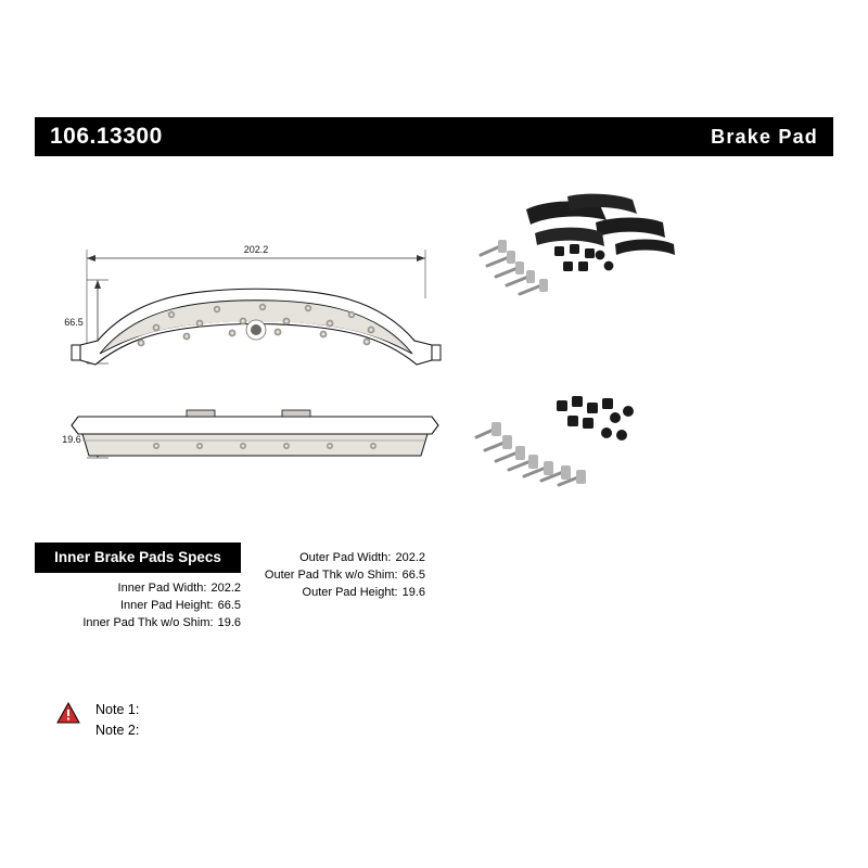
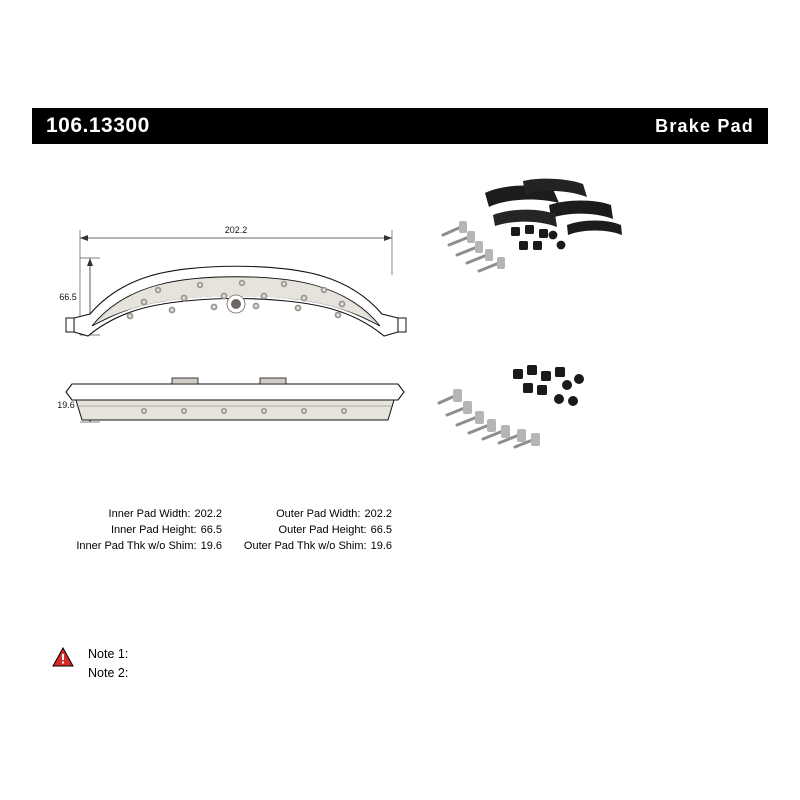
  106.13300
  Brake Pad
  202.2
  66.5
  19.6
- Inner Brake Pads Specs
  Inner Pad Width:
  202.2
  Inner Pad Height:
  66.5
  Inner Pad Thk w/o Shim:
  19.6
  Outer Pad Width:
  202.2
- Outer Pad Thk w/o Shim:
+ Outer Pad Height:
  66.5
- Outer Pad Height:
+ Outer Pad Thk w/o Shim:
  19.6
  Note 1:
  Note 2:
